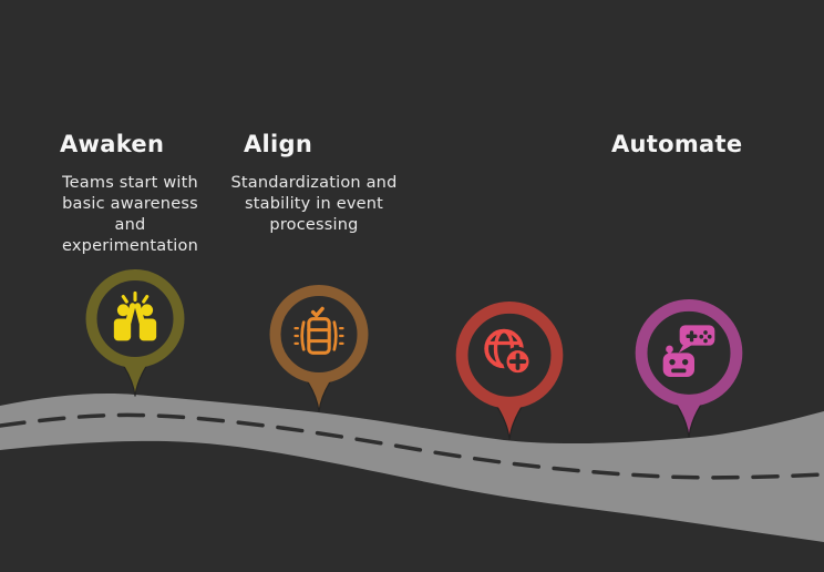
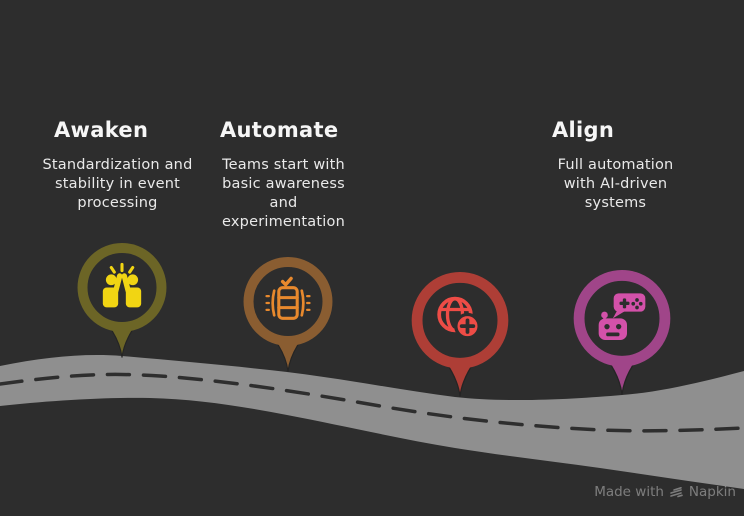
  Awaken
- Teams start with basic awareness and experimentation
+ Standardization and stability in event processing
- Align
+ Automate
- Standardization and stability in event processing
+ Teams start with basic awareness and experimentation
- Automate
+ Align
+ Full automation with AI-driven systems
+ Made with
+ Napkin
